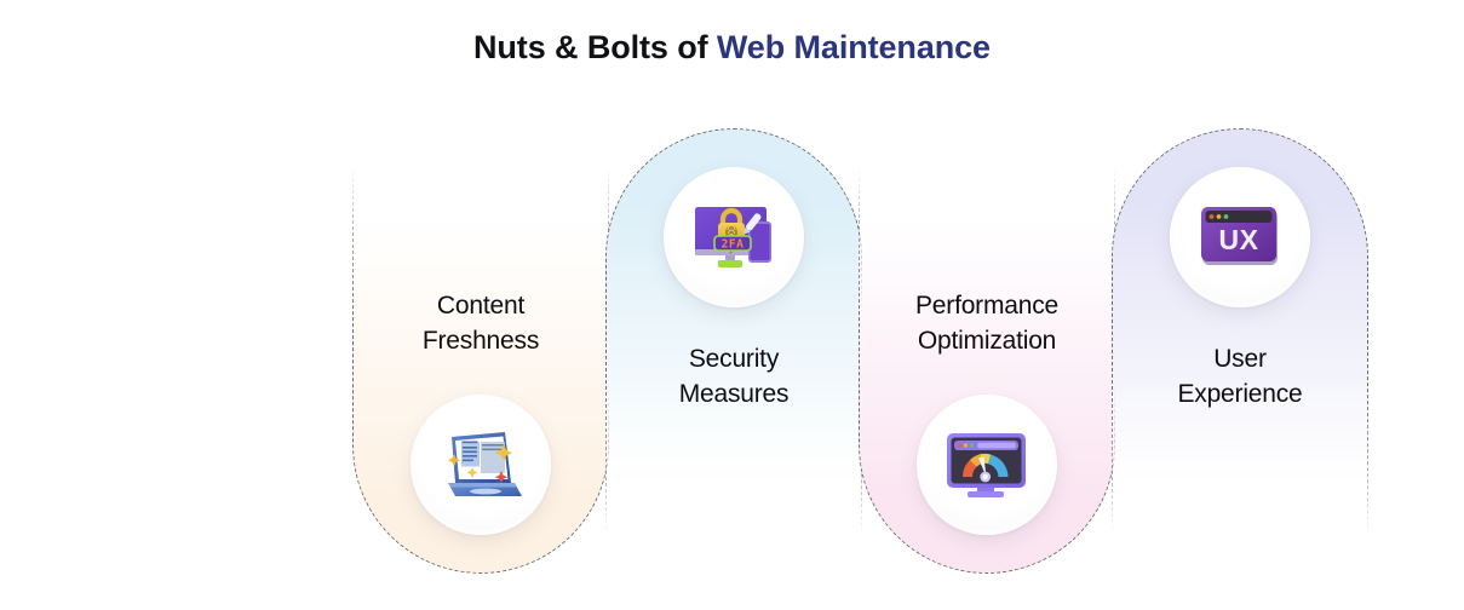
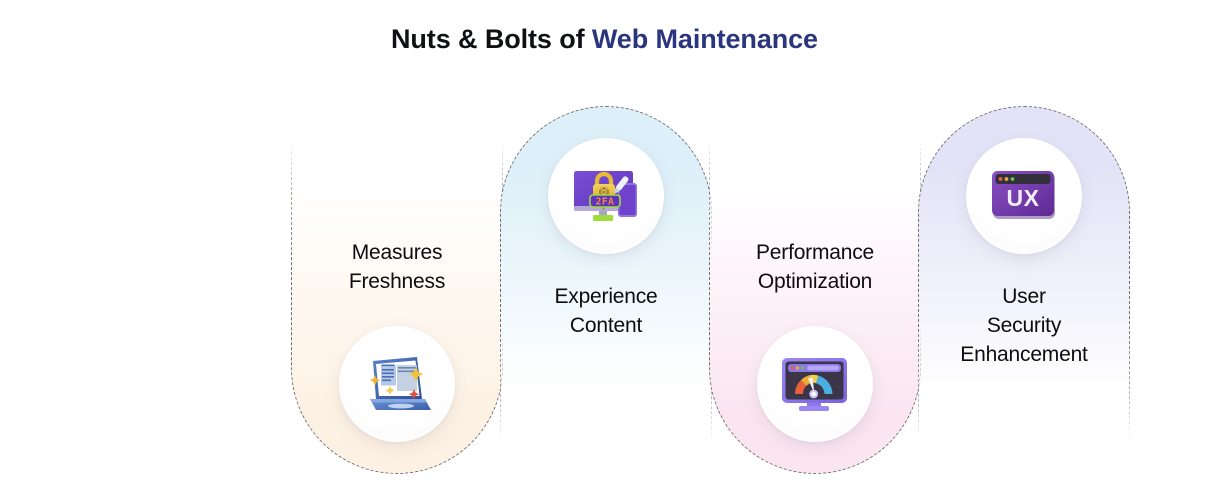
  Nuts & Bolts of Web Maintenance
- Content
+ Measures
  Freshness
  2FA
- Security
+ Experience
- Measures
+ Content
  Performance
  Optimization
  UX
  User
- Experience
+ Security
+ Enhancement
